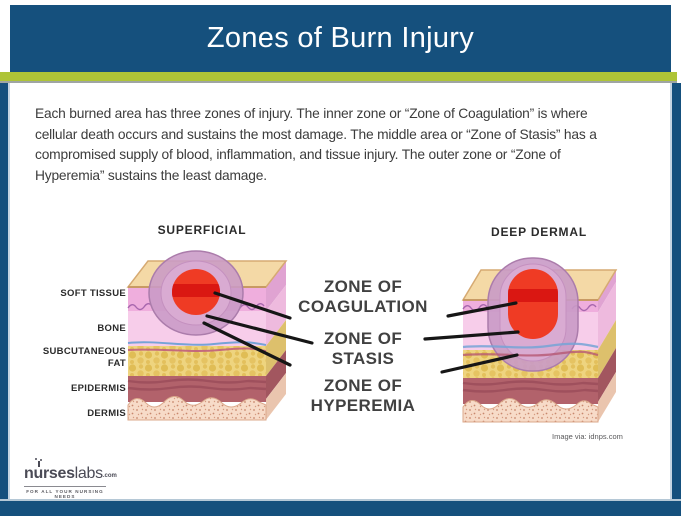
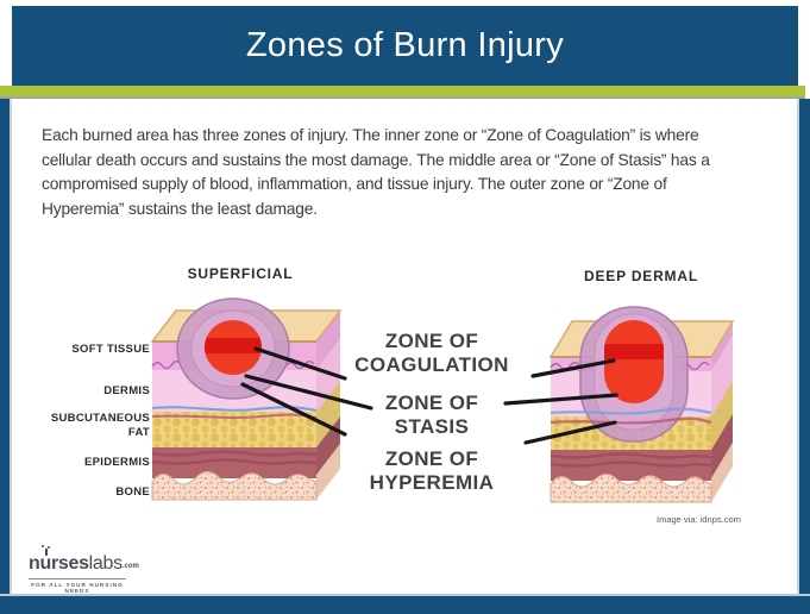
  Zones of Burn Injury
  Each burned area has three zones of injury. The inner zone or “Zone of Coagulation” is where
  cellular death occurs and sustains the most damage. The middle area or “Zone of Stasis” has a
  compromised supply of blood, inflammation, and tissue injury. The outer zone or “Zone of
  Hyperemia” sustains the least damage.
  SUPERFICIAL
  DEEP DERMAL
  ZONE OF
  COAGULATION
  ZONE OF
  STASIS
  ZONE OF
  HYPEREMIA
  SOFT TISSUE
- BONE
+ DERMIS
  SUBCUTANEOUS
  FAT
  EPIDERMIS
- DERMIS
+ BONE
  Image via: idnps.com
  nurseslabs
